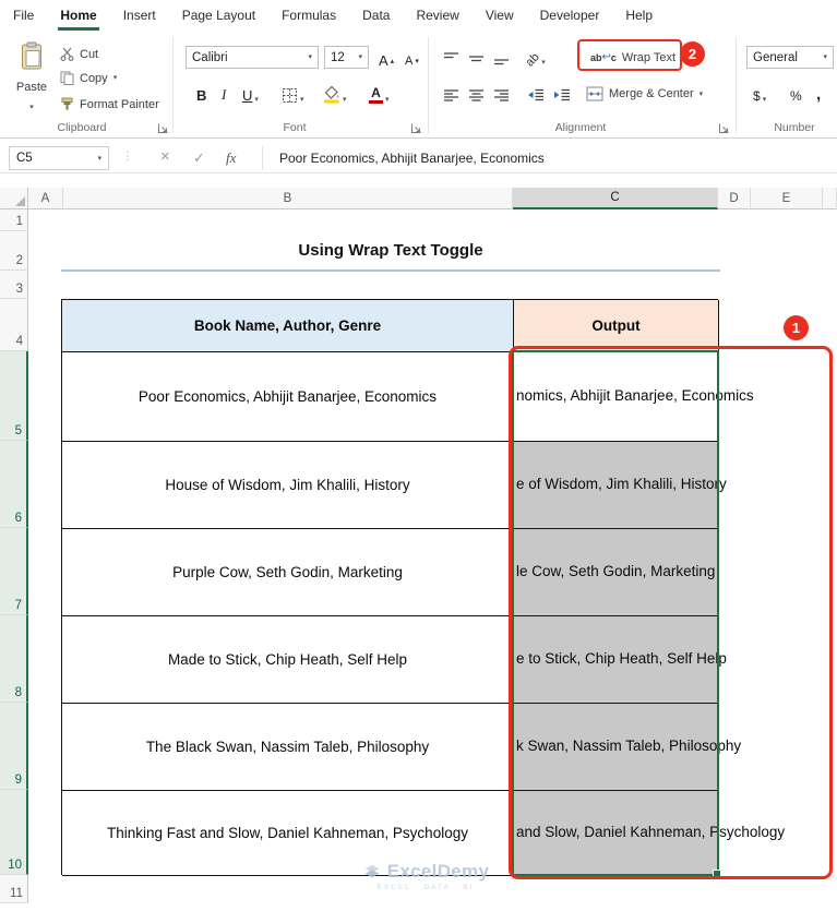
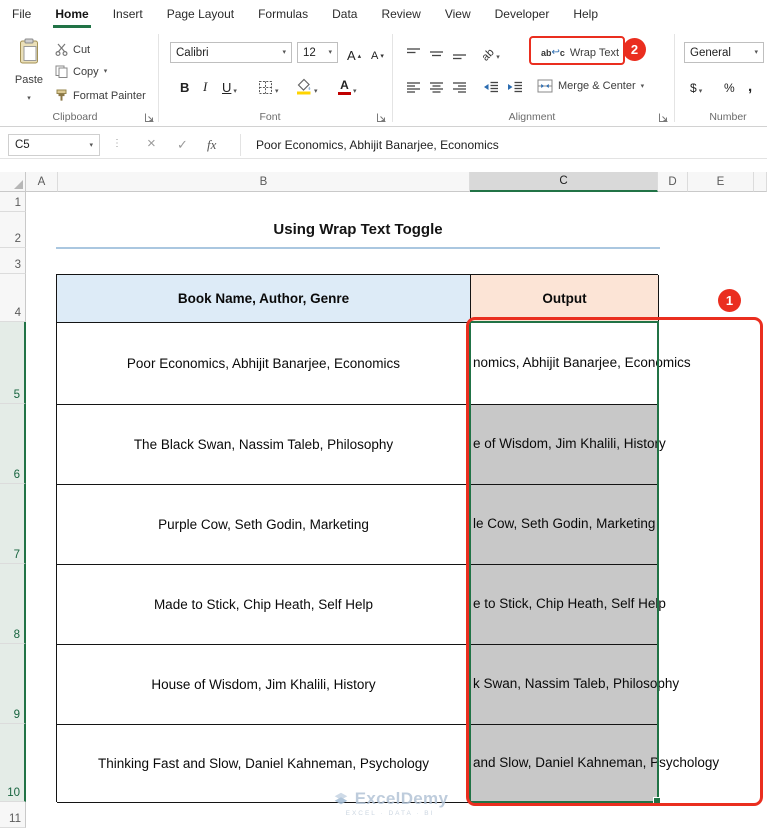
  File
  Home
  Insert
  Page Layout
  Formulas
  Data
  Review
  View
  Developer
  Help
  Paste
  Cut
  Copy
  Format Painter
  Clipboard
  Calibri
  12
  A
  A
  B
  I
  U
  A
  Font
  ab
  ↩
  c
  Wrap Text
  Merge & Center
  Alignment
  General
  $
  %
  ,
  Number
  2
  C5
  ⋮
  ×
  ✓
  fx
  Poor Economics, Abhijit Banarjee, Economics
  A
  B
  C
  D
  E
  1
  2
  3
  4
  5
  6
  7
  8
  9
  10
  11
  Using Wrap Text Toggle
  Book Name, Author, Genre
  Output
  Poor Economics, Abhijit Banarjee, Economics
- House of Wisdom, Jim Khalili, History
+ The Black Swan, Nassim Taleb, Philosophy
  Purple Cow, Seth Godin, Marketing
  Made to Stick, Chip Heath, Self Help
- The Black Swan, Nassim Taleb, Philosophy
+ House of Wisdom, Jim Khalili, History
  Thinking Fast and Slow, Daniel Kahneman, Psychology
  nomics, Abhijit Banarjee, Economics
  e of Wisdom, Jim Khalili, History
  le Cow, Seth Godin, Marketing
  e to Stick, Chip Heath, Self Help
  k Swan, Nassim Taleb, Philosophy
  and Slow, Daniel Kahneman, Psychology
  1
  ExcelDemy
